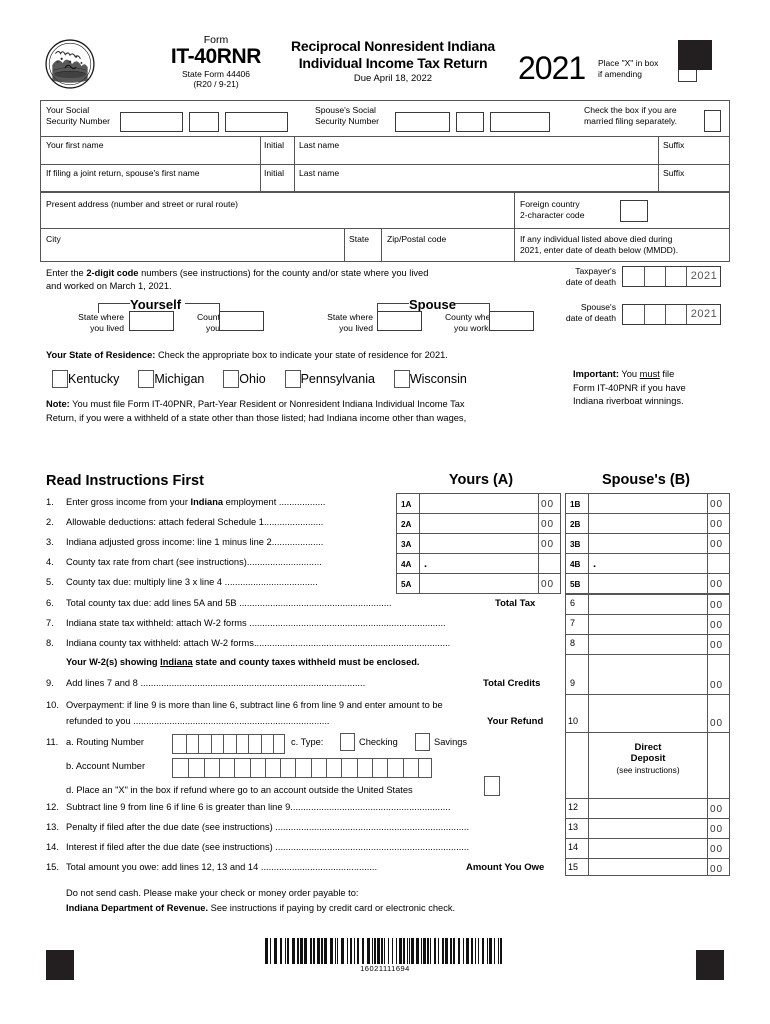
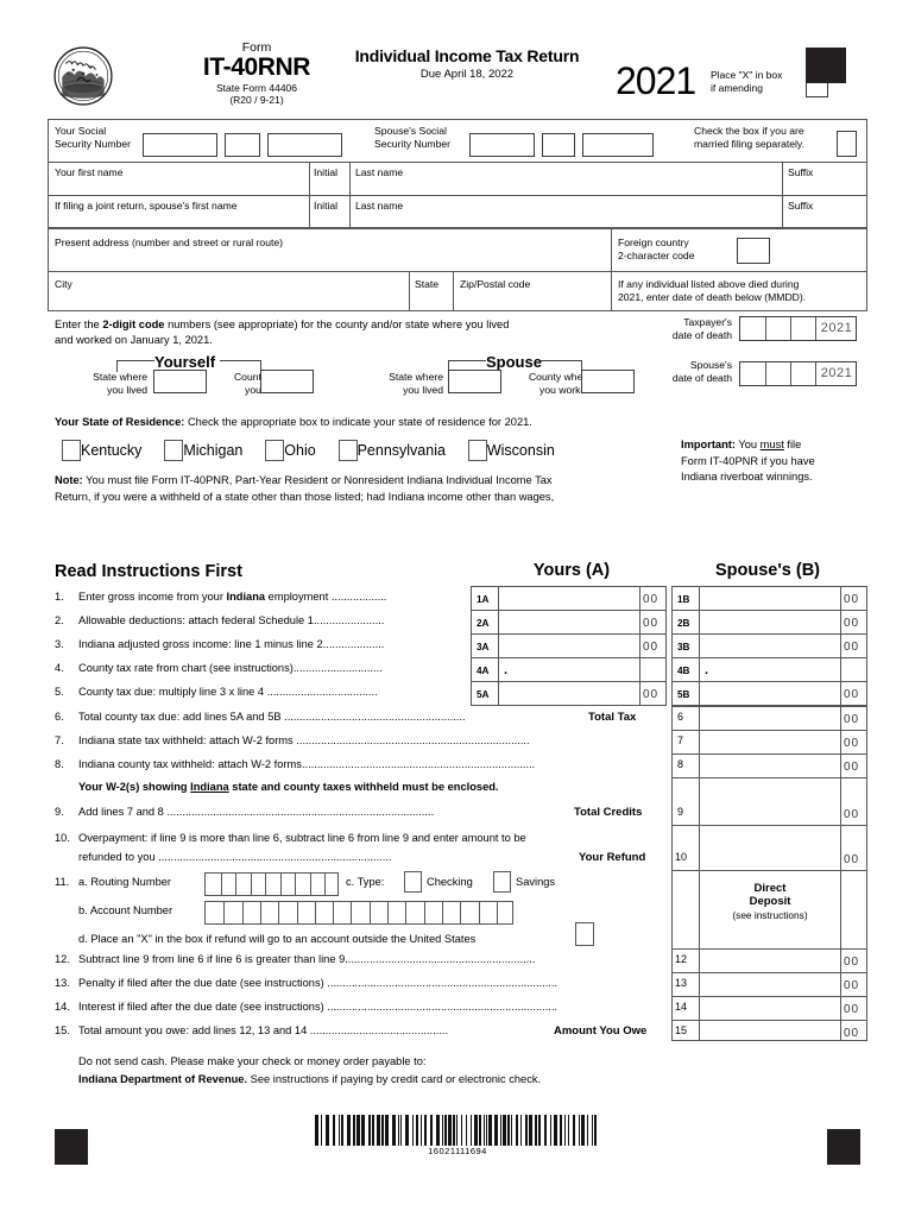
  Form
  IT-40RNR
  State Form 44406
  (R20 / 9-21)
- Reciprocal Nonresident Indiana
  Individual Income Tax Return
  Due April 18, 2022
  2021
  Place "X" in box
  if amending
  Your Social
  Security Number
  Spouse's Social
  Security Number
  Check the box if you are
  married filing separately.
  Your first name
  Initial
  Last name
  Suffix
  If filing a joint return, spouse's first name
  Initial
  Last name
  Suffix
  Present address (number and street or rural route)
  City
  State
  Zip/Postal code
  Foreign country
  2-character code
  If any individual listed above died during
  2021, enter date of death below (MMDD).
- Enter the 2-digit code numbers (see instructions) for the county and/or state where you lived
+ Enter the 2-digit code numbers (see appropriate) for the county and/or state where you lived
- and worked on March 1, 2021.
+ and worked on January 1, 2021.
  Yourself
  State where
  you lived
  Spouse
  State where
  you lived
  County whe
  you work
  Taxpayer's
  date of death
  2021
  Spouse's
  date of death
  2021
  Your State of Residence: Check the appropriate box to indicate your state of residence for 2021.
  Kentucky Michigan Ohio Pennsylvania Wisconsin
  Note: You must file Form IT-40PNR, Part-Year Resident or Nonresident Indiana Individual Income Tax
  Return, if you were a withheld of a state other than those listed; had Indiana income other than wages,
  Important: You must file
  Form IT-40PNR if you have
  Indiana riverboat winnings.
  Read Instructions First
  Yours (A)
  Spouse's (B)
  1.
  Enter gross income from your Indiana employment ..................
  1A
  00
  1B
  00
  2.
  Allowable deductions: attach federal Schedule 1.......................
  2A
  00
  2B
  00
  3.
  Indiana adjusted gross income: line 1 minus line 2....................
  3A
  00
  3B
  00
  4.
  County tax rate from chart (see instructions).............................
  4A
  .
  4B
  .
  5.
  County tax due: multiply line 3 x line 4 ....................................
  5A
  00
  5B
  00
  6.
  Total county tax due: add lines 5A and 5B ...........................................................
  Total Tax
  6
  00
  7.
  Indiana state tax withheld: attach W-2 forms ............................................................................
  7
  00
  8.
  Indiana county tax withheld: attach W-2 forms............................................................................
  8
  00
  Your W-2(s) showing Indiana state and county taxes withheld must be enclosed.
  9.
  Add lines 7 and 8 .......................................................................................
  Total Credits
  9
  00
  10.
  Overpayment: if line 9 is more than line 6, subtract line 6 from line 9 and enter amount to be
  refunded to you ............................................................................
  Your Refund
  10
  00
  11.
  a. Routing Number
  c. Type:
  Checking
  Savings
  b. Account Number
- d. Place an "X" in the box if refund where go to an account outside the United States
+ d. Place an "X" in the box if refund will go to an account outside the United States
  Direct
  Deposit
  (see instructions)
  12.
  Subtract line 9 from line 6 if line 6 is greater than line 9..............................................................
  12
  00
  13.
  Penalty if filed after the due date (see instructions) ...........................................................................
  13
  00
  14.
  Interest if filed after the due date (see instructions) ...........................................................................
  14
  00
  15.
  Total amount you owe: add lines 12, 13 and 14 .............................................
  Amount You Owe
  15
  00
  Do not send cash. Please make your check or money order payable to:
  Indiana Department of Revenue. See instructions if paying by credit card or electronic check.
  16021111694
